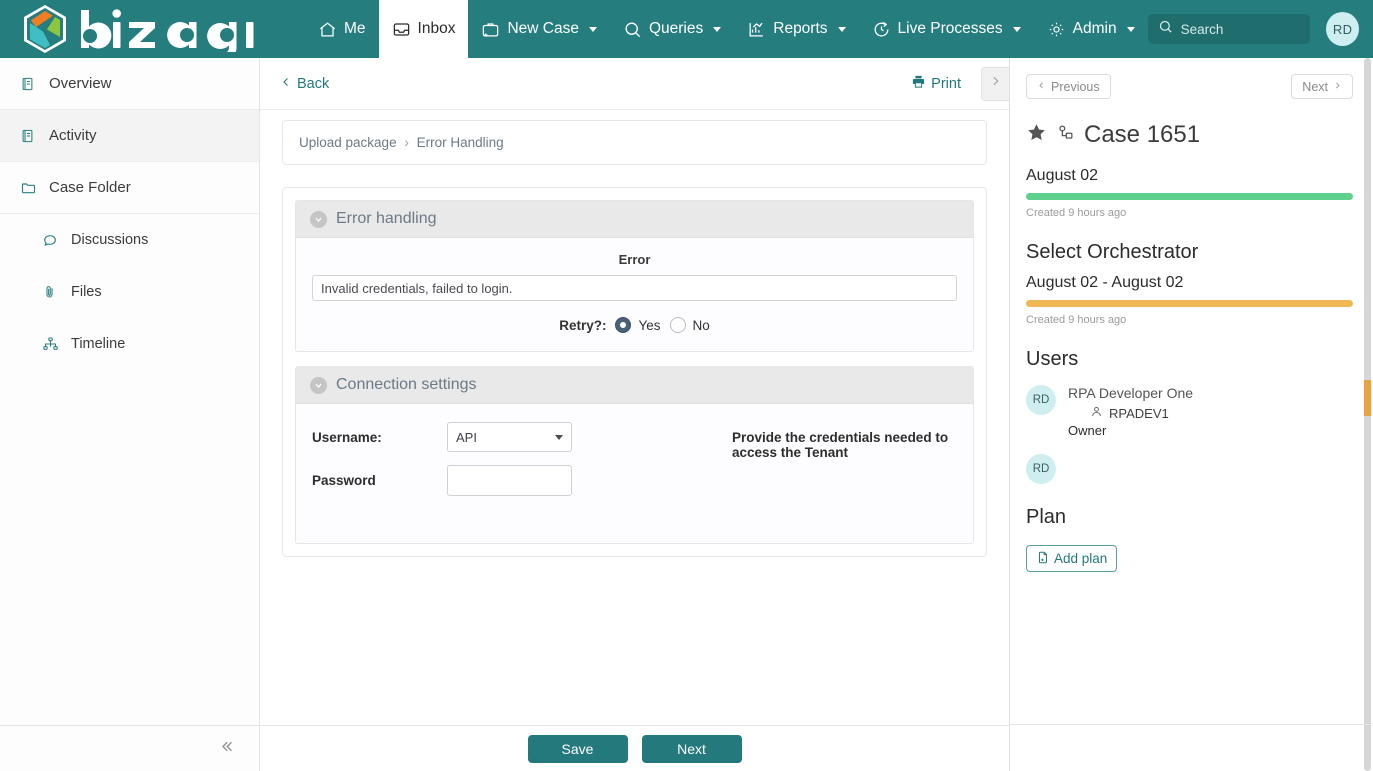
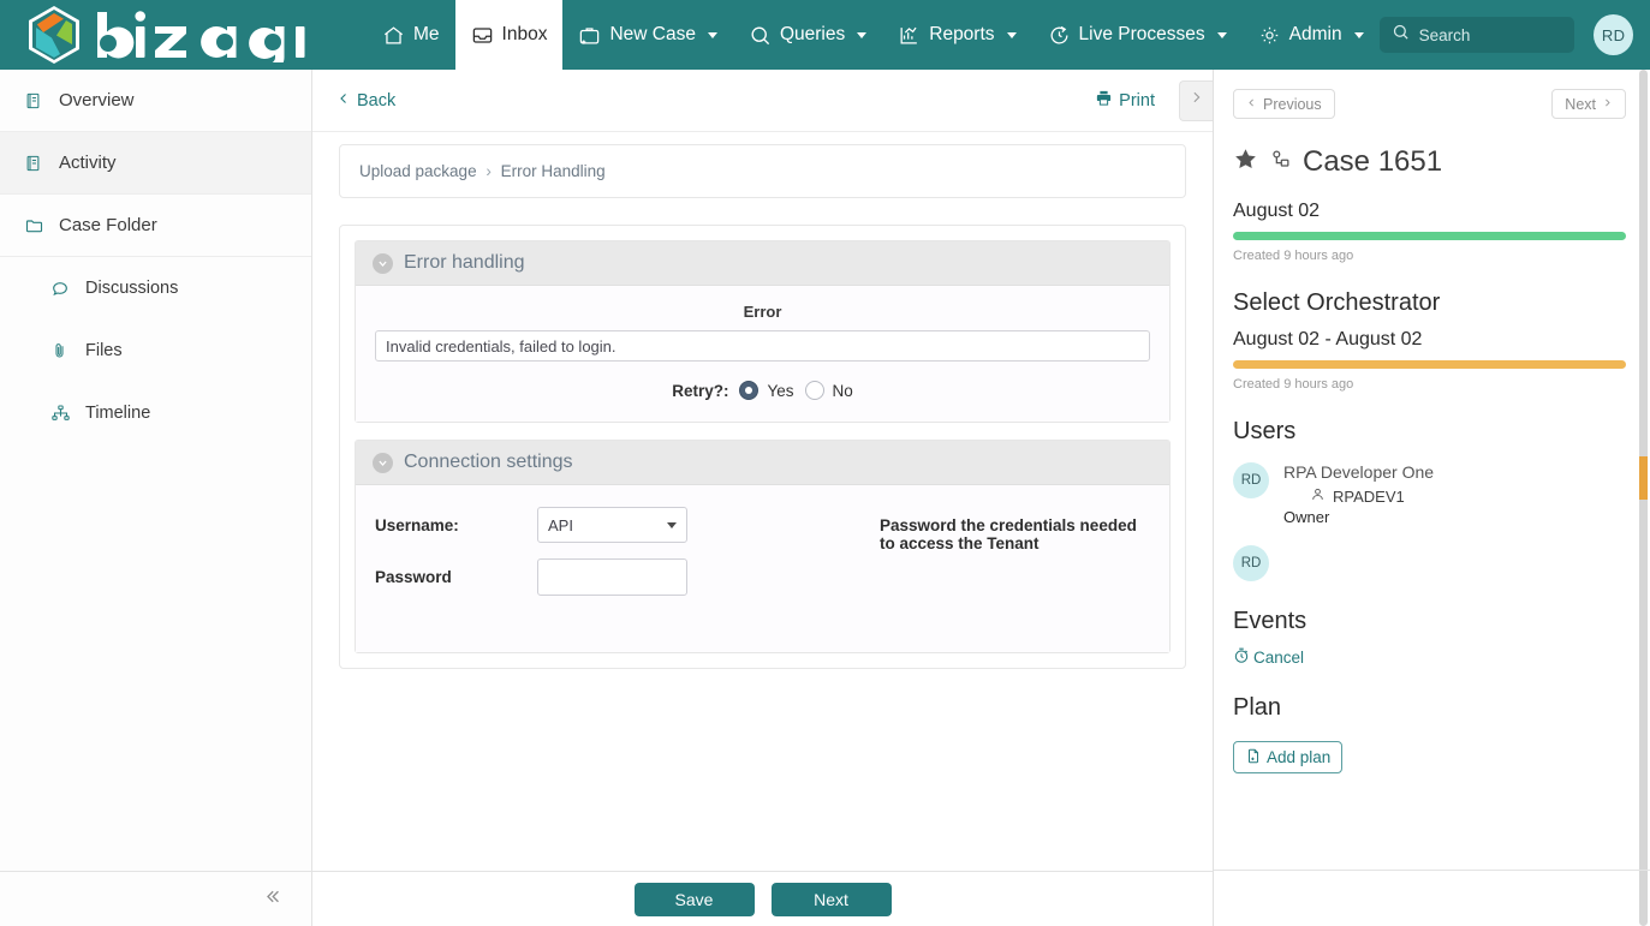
  Me
  Inbox
  New Case
  Queries
  Reports
  Live Processes
  Admin
  Search
  RD
  Overview
  Activity
  Case Folder
  Discussions
  Files
  Timeline
  Back
  Print
  Upload package › Error Handling
  Error handling
  Error
  Invalid credentials, failed to login.
  Retry?:
  Yes
  No
  Connection settings
  Username:
  API
  Password
- Provide the credentials needed to access the Tenant
+ Password the credentials needed to access the Tenant
  Save
  Next
  Previous
  Next
  Case 1651
  August 02
  Created 9 hours ago
  Select Orchestrator
  August 02 - August 02
  Created 9 hours ago
  Users
  RD
  RPA Developer One
  RPADEV1
  Owner
  RD
+ Events
+ Cancel
  Plan
  Add plan
